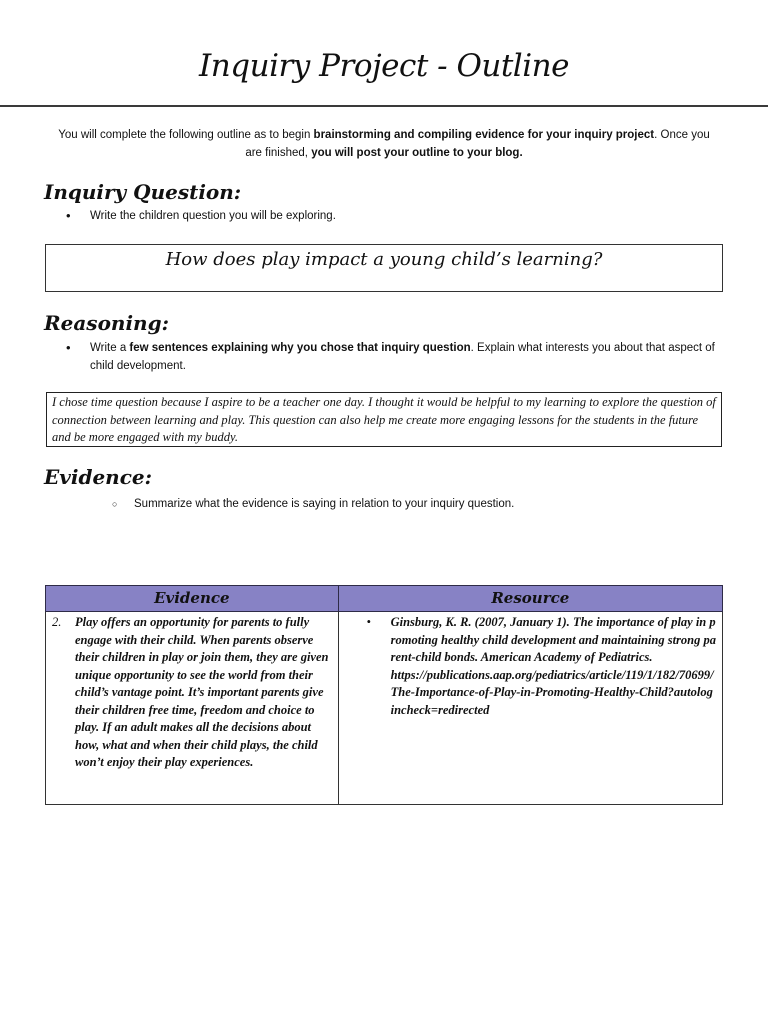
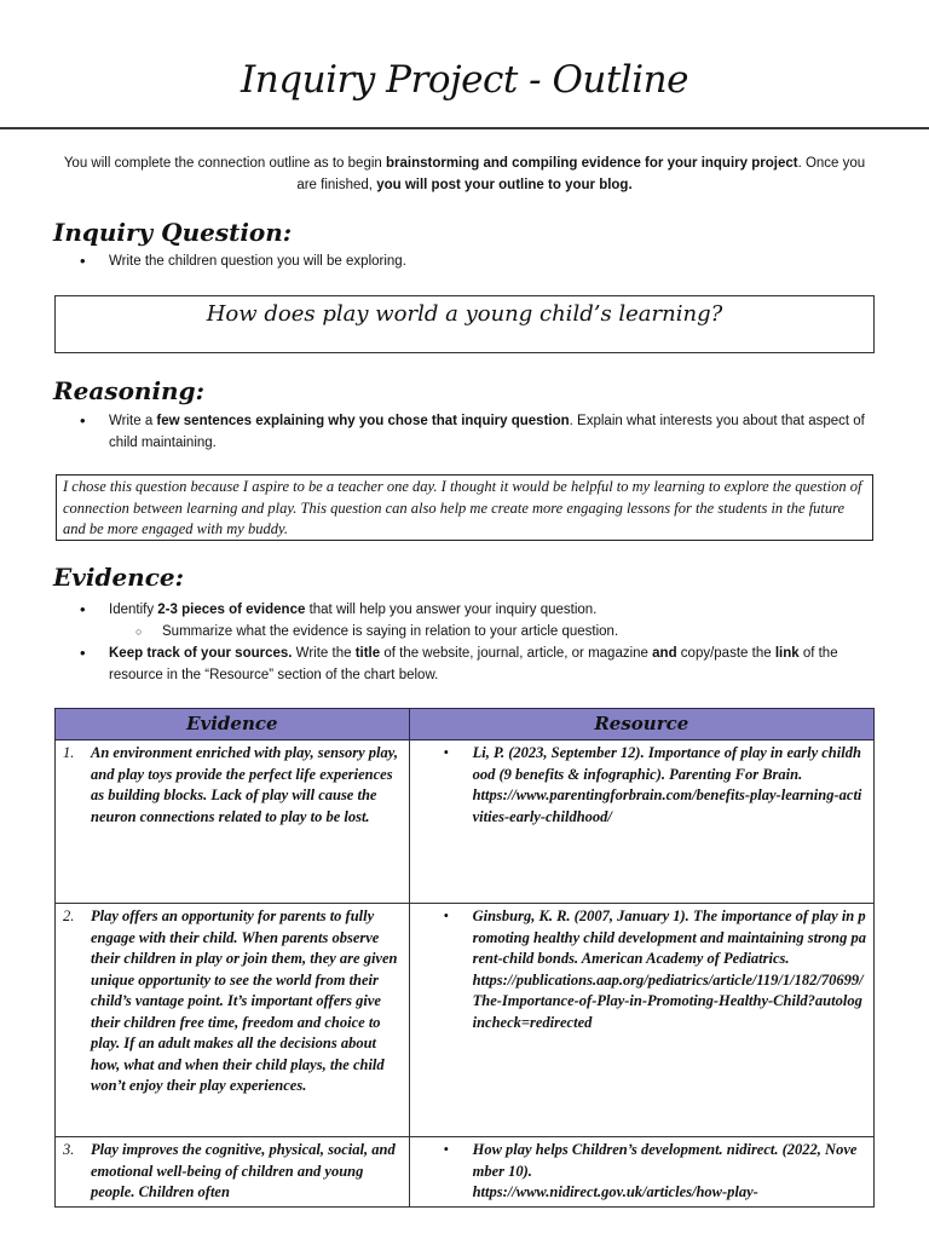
  Inquiry Project - Outline
- You will complete the following outline as to begin brainstorming and compiling evidence for your inquiry project. Once you are finished, you will post your outline to your blog.
+ You will complete the connection outline as to begin brainstorming and compiling evidence for your inquiry project. Once you are finished, you will post your outline to your blog.
  Inquiry Question:
  Write the children question you will be exploring.
- How does play impact a young child’s learning?
+ How does play world a young child’s learning?
  Reasoning:
- Write a few sentences explaining why you chose that inquiry question. Explain what interests you about that aspect of child development.
+ Write a few sentences explaining why you chose that inquiry question. Explain what interests you about that aspect of child maintaining.
- I chose time question because I aspire to be a teacher one day. I thought it would be helpful to my learning to explore the question of connection between learning and play. This question can also help me create more engaging lessons for the students in the future and be more engaged with my buddy.
+ I chose this question because I aspire to be a teacher one day. I thought it would be helpful to my learning to explore the question of connection between learning and play. This question can also help me create more engaging lessons for the students in the future and be more engaged with my buddy.
  Evidence:
+ Identify 2-3 pieces of evidence that will help you answer your inquiry question.
- Summarize what the evidence is saying in relation to your inquiry question.
+ Summarize what the evidence is saying in relation to your article question.
+ Keep track of your sources. Write the title of the website, journal, article, or magazine and copy/paste the link of the resource in the “Resource” section of the chart below.
  Evidence	Resource
+ 1. An environment enriched with play, sensory play, and play toys provide the perfect life experiences as building blocks. Lack of play will cause the neuron connections related to play to be lost.	• Li, P. (2023, September 12). Importance of play in early childhood (9 benefits & infographic). Parenting For Brain.https://www.parentingforbrain.com/benefits-play-learning-activities-early-childhood/
- 2. Play offers an opportunity for parents to fully engage with their child. When parents observe their children in play or join them, they are given unique opportunity to see the world from their child’s vantage point. It’s important parents give their children free time, freedom and choice to play. If an adult makes all the decisions about how, what and when their child plays, the child won’t enjoy their play experiences.	• Ginsburg, K. R. (2007, January 1). The importance of play in promoting healthy child development and maintaining strong parent-child bonds. American Academy of Pediatrics.https://publications.aap.org/pediatrics/article/119/1/182/70699/The-Importance-of-Play-in-Promoting-Healthy-Child?autologincheck=redirected
+ 2. Play offers an opportunity for parents to fully engage with their child. When parents observe their children in play or join them, they are given unique opportunity to see the world from their child’s vantage point. It’s important offers give their children free time, freedom and choice to play. If an adult makes all the decisions about how, what and when their child plays, the child won’t enjoy their play experiences.	• Ginsburg, K. R. (2007, January 1). The importance of play in promoting healthy child development and maintaining strong parent-child bonds. American Academy of Pediatrics.https://publications.aap.org/pediatrics/article/119/1/182/70699/The-Importance-of-Play-in-Promoting-Healthy-Child?autologincheck=redirected
+ 3. Play improves the cognitive, physical, social, and emotional well-being of children and young people. Children often	• How play helps Children’s development. nidirect. (2022, November 10).https://www.nidirect.gov.uk/articles/how-play-
